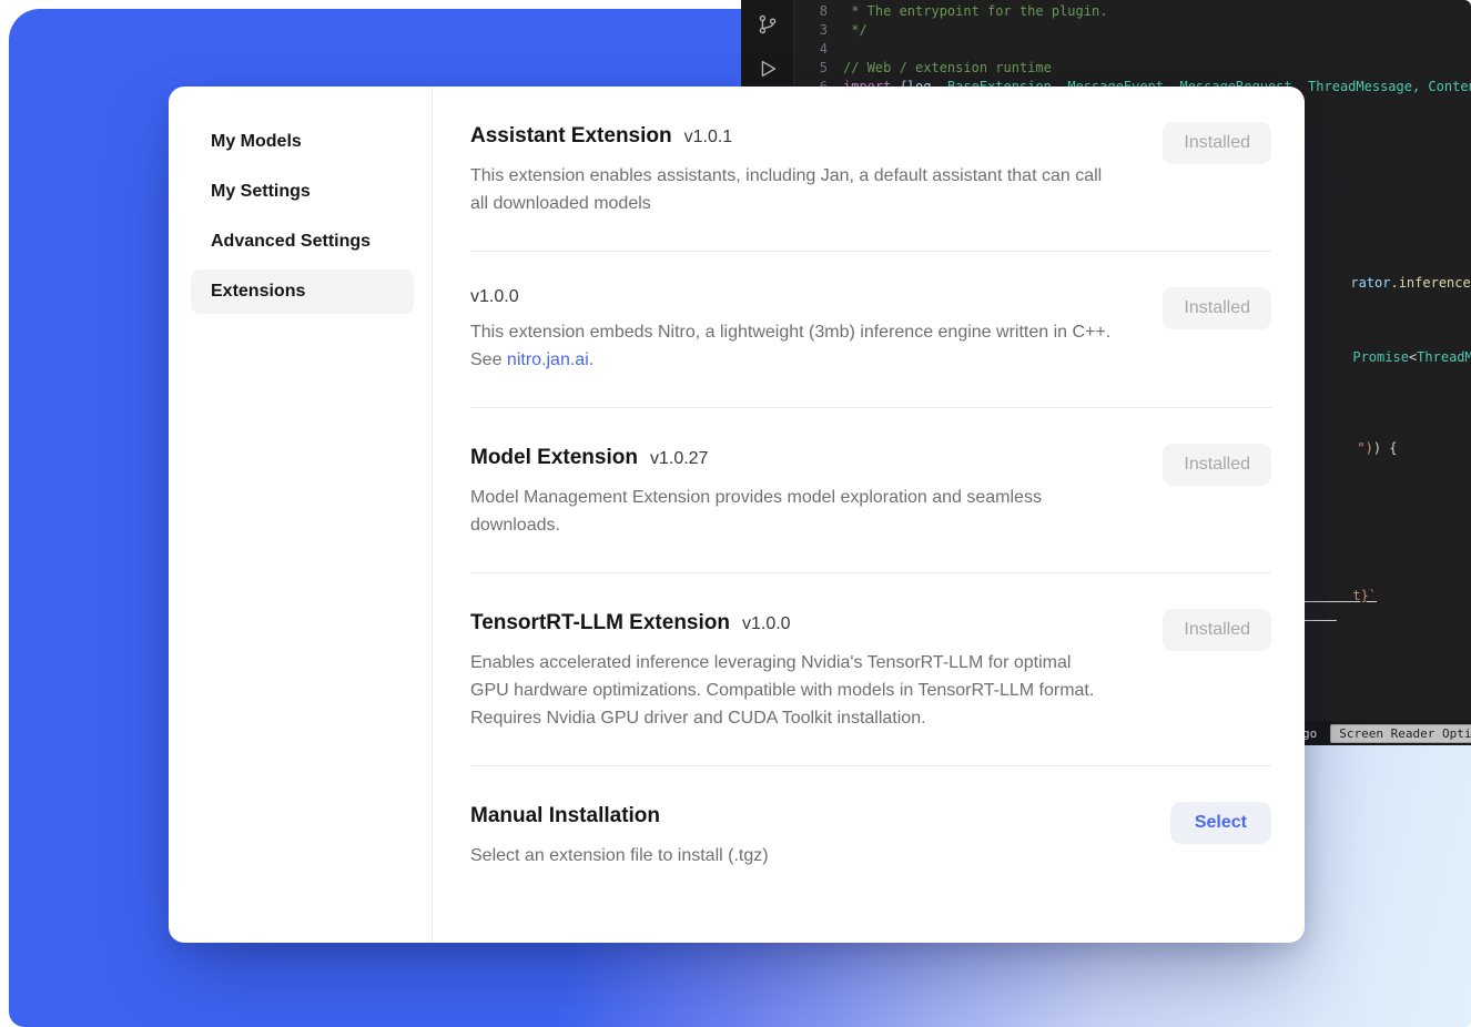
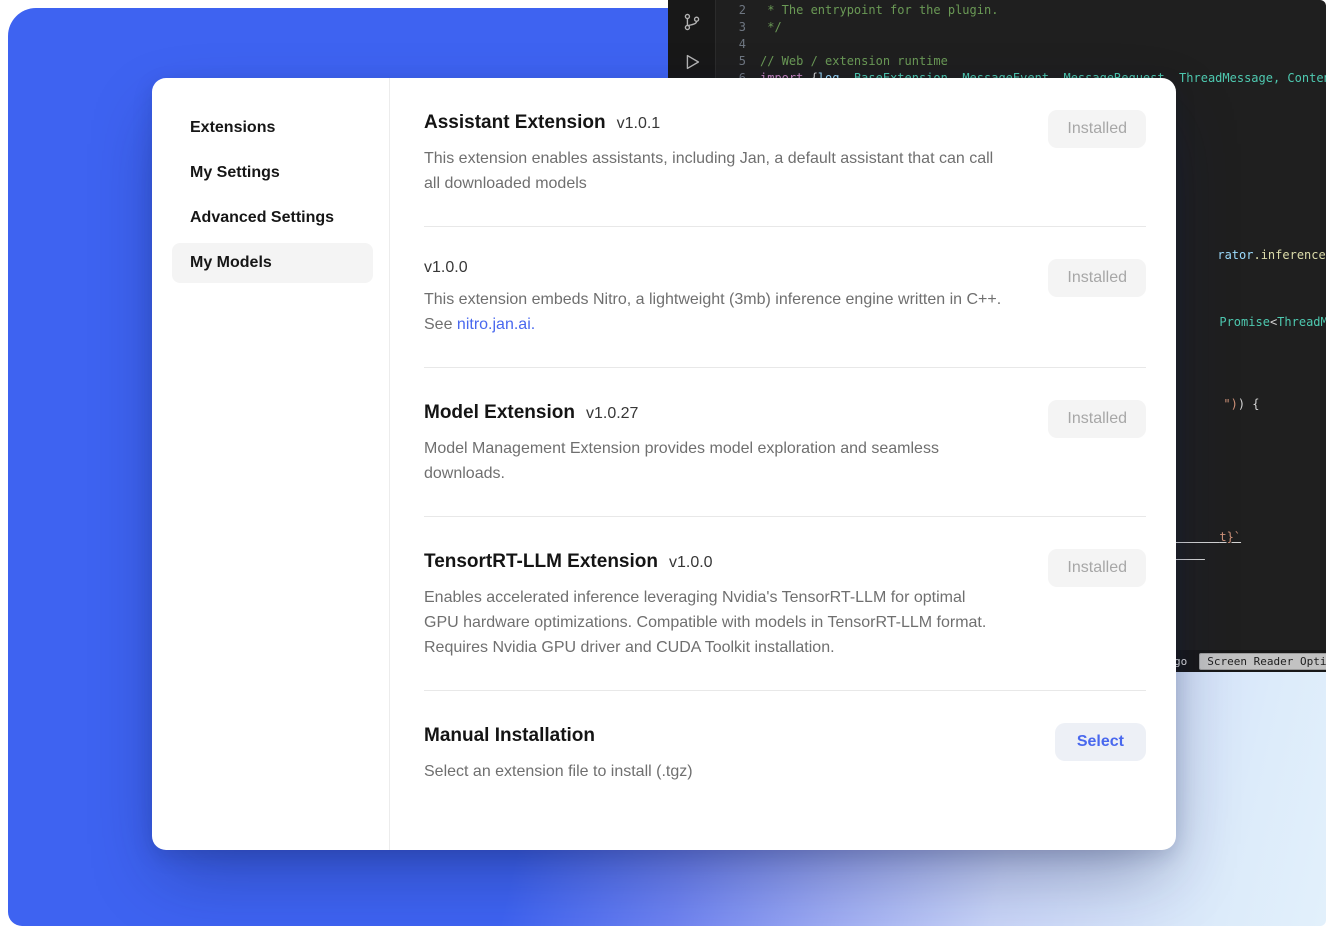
- 8
+ 2
  * The entrypoint for the plugin.
  3
  */
  4
  5
  // Web / extension runtime
  ")) {
  t}`
  go
  Screen Reader Opti
- My Models
+ Extensions
  My Settings
  Advanced Settings
- Extensions
+ My Models
  Assistant Extension
  v1.0.1
  This extension enables assistants, including Jan, a default assistant that can call all downloaded models
  Installed
  v1.0.0
  This extension embeds Nitro, a lightweight (3mb) inference engine written in C++. See nitro.jan.ai.
  Installed
  Model Extension
  v1.0.27
  Model Management Extension provides model exploration and seamless downloads.
  Installed
  TensortRT-LLM Extension
  v1.0.0
  Enables accelerated inference leveraging Nvidia's TensorRT-LLM for optimal GPU hardware optimizations. Compatible with models in TensorRT-LLM format. Requires Nvidia GPU driver and CUDA Toolkit installation.
  Installed
  Manual Installation
  Select an extension file to install (.tgz)
  Select
